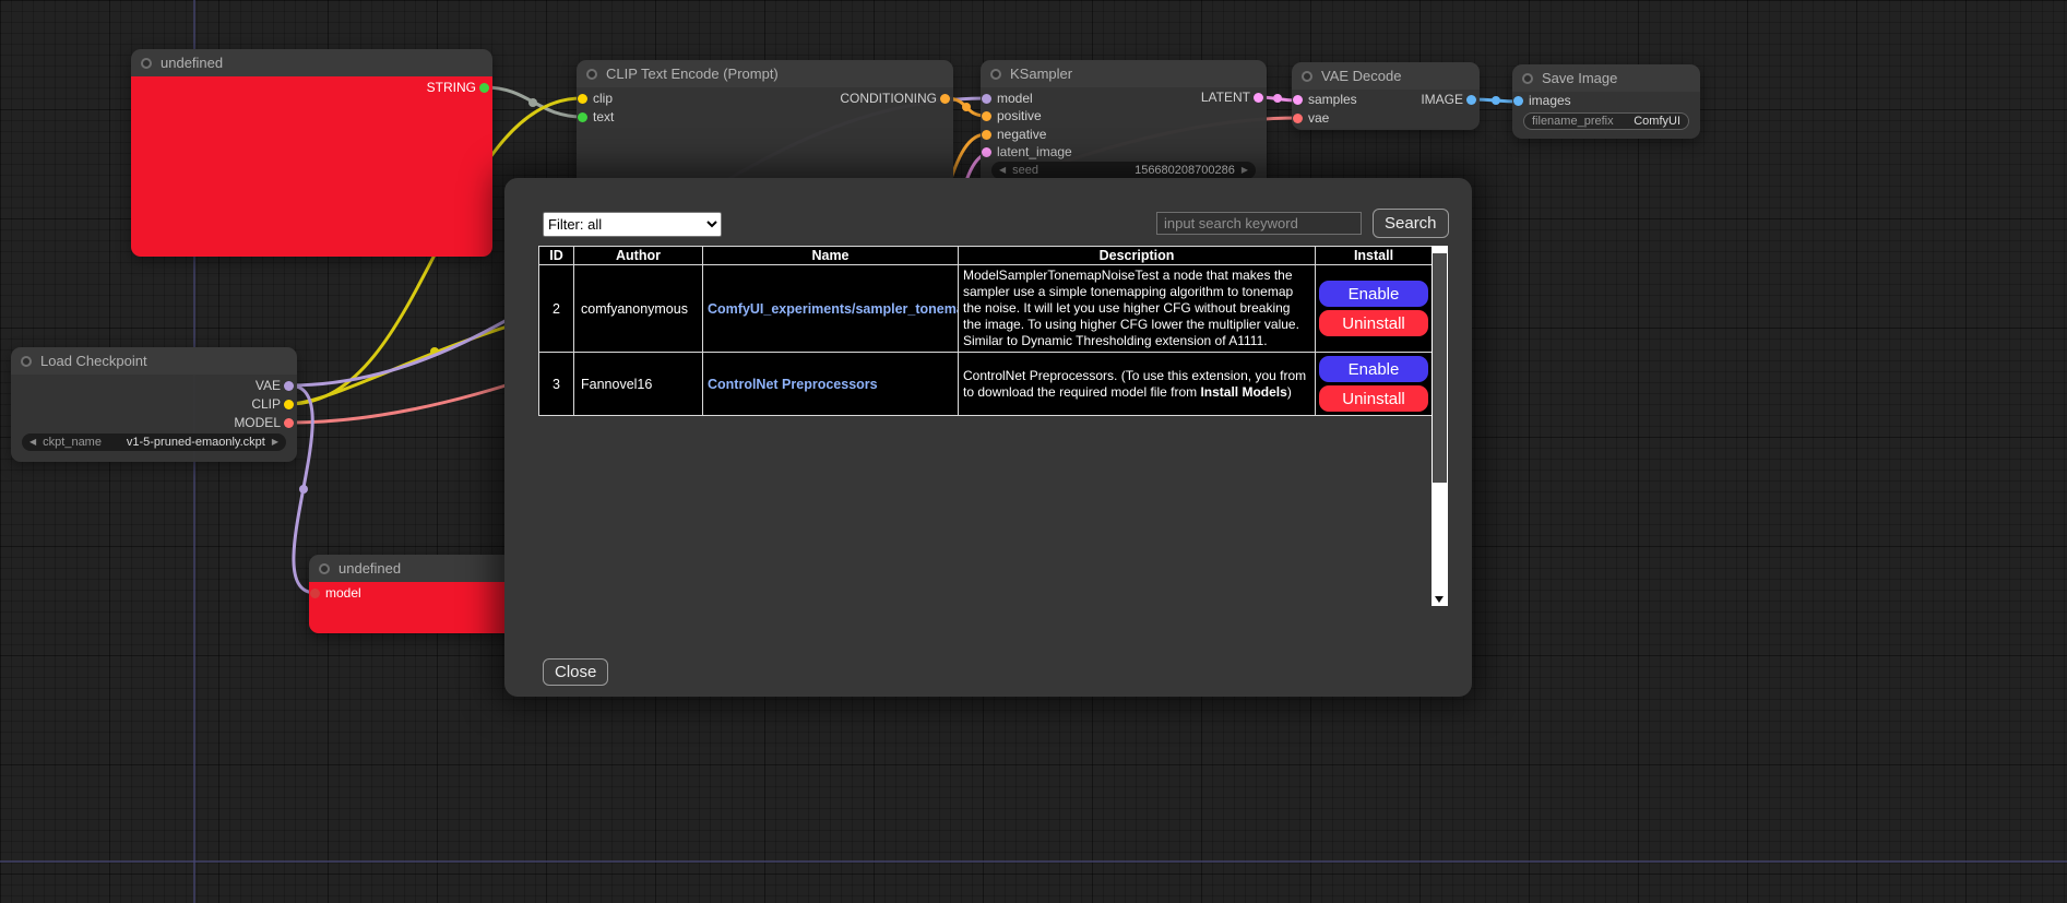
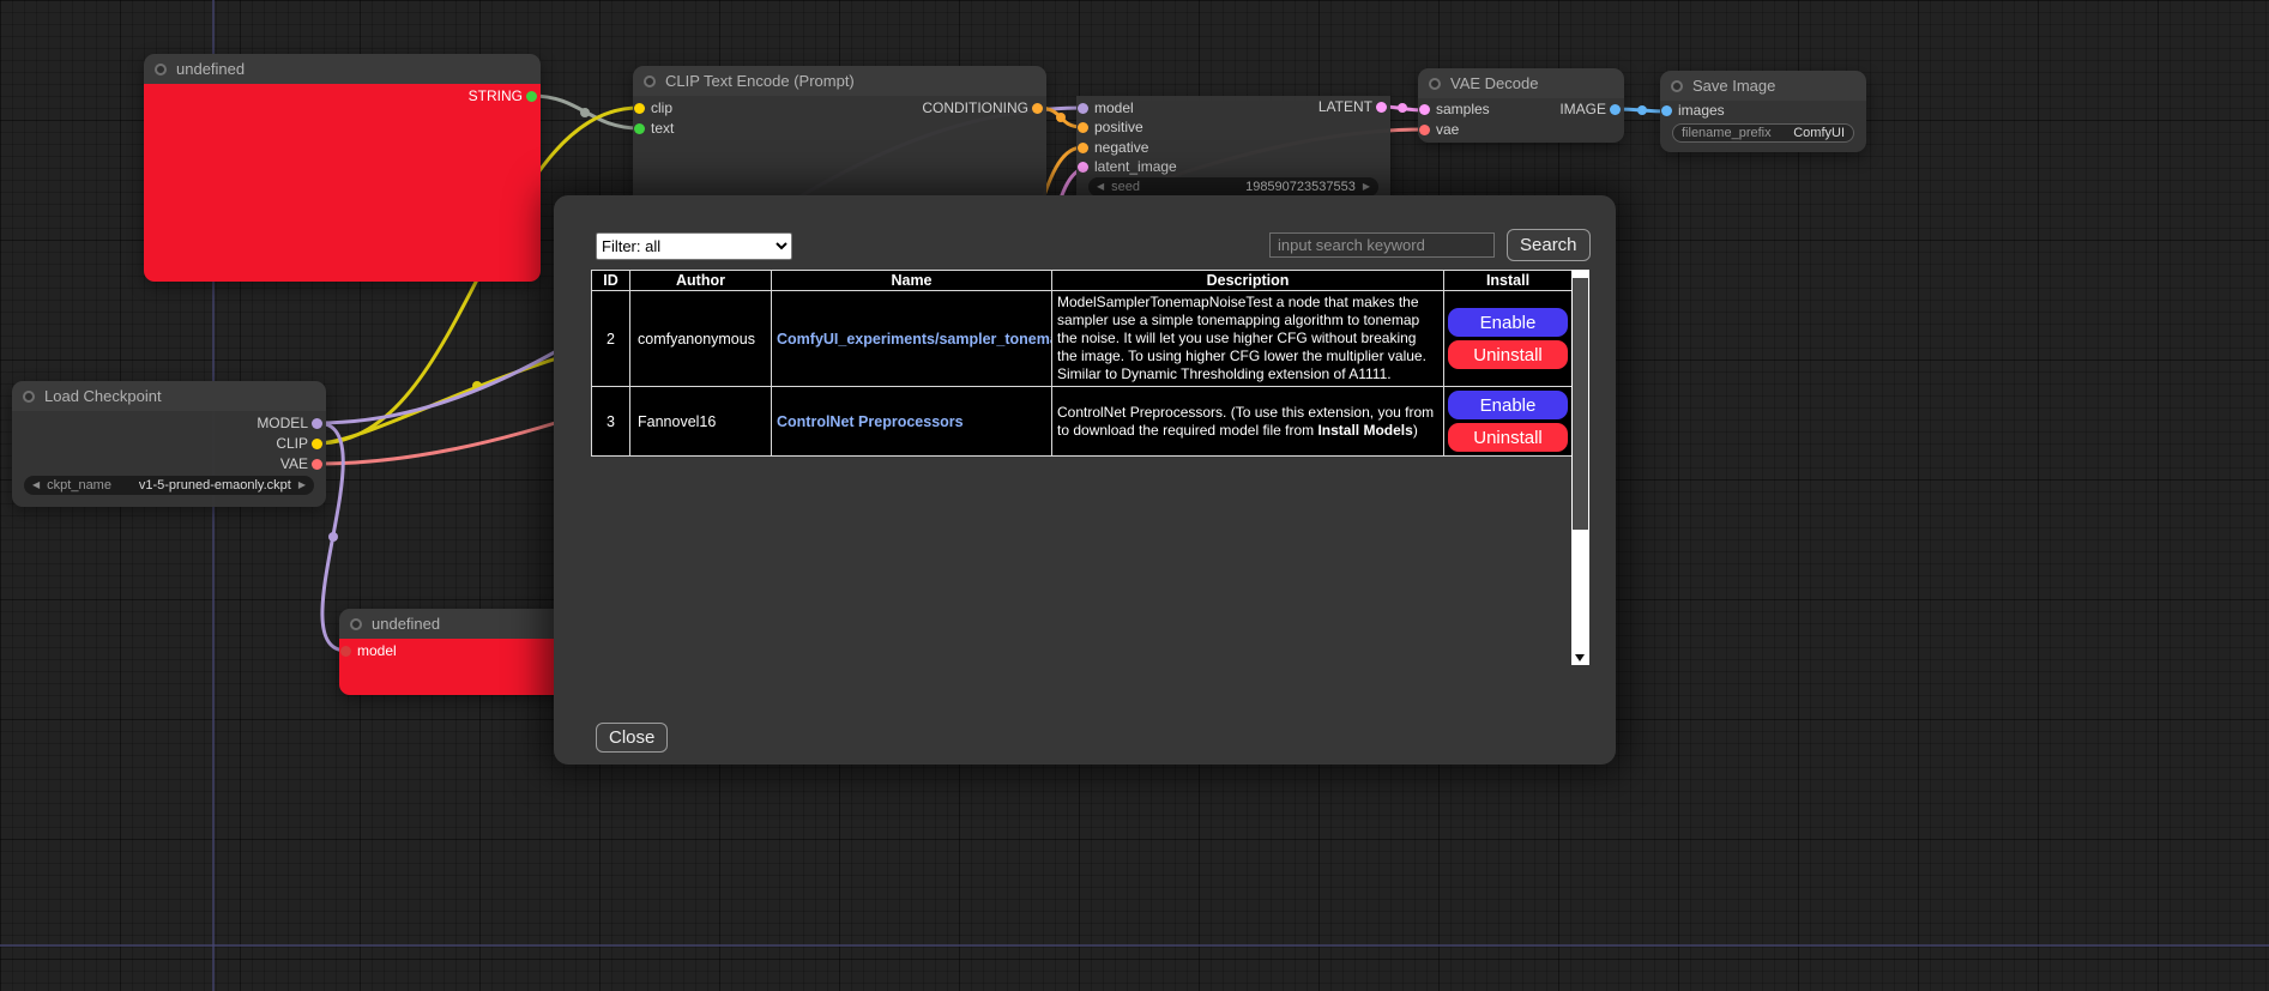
  undefined
  STRING
  CLIP Text Encode (Prompt)
  clip
  text
  CONDITIONING
- KSampler
  model
  positive
  negative
  latent_image
  LATENT
  ◀
  seed
- 156680208700286
+ 198590723537553
  ▶
  VAE Decode
  samples
  vae
  IMAGE
  Save Image
  images
  filename_prefix
  ComfyUI
  Load Checkpoint
- VAE
+ MODEL
  CLIP
- MODEL
+ VAE
  ◀
  ckpt_name
  v1-5-pruned-emaonly.ckpt
  ▶
  undefined
  model
  Filter: all
  input search keyword
  Search
  ID	Author	Name	Description	Install
  2	comfyanonymous	ComfyUI_experiments/sampler_tonem	ModelSamplerTonemapNoiseTest a node that makes the sampler use a simple tonemapping algorithm to tonemap the noise. It will let you use higher CFG without breaking the image. To using higher CFG lower the multiplier value. Similar to Dynamic Thresholding extension of A1111.	Enable Uninstall
  3	Fannovel16	ControlNet Preprocessors	ControlNet Preprocessors. (To use this extension, you from to download the required model file from Install Models)	Enable Uninstall
  Close
